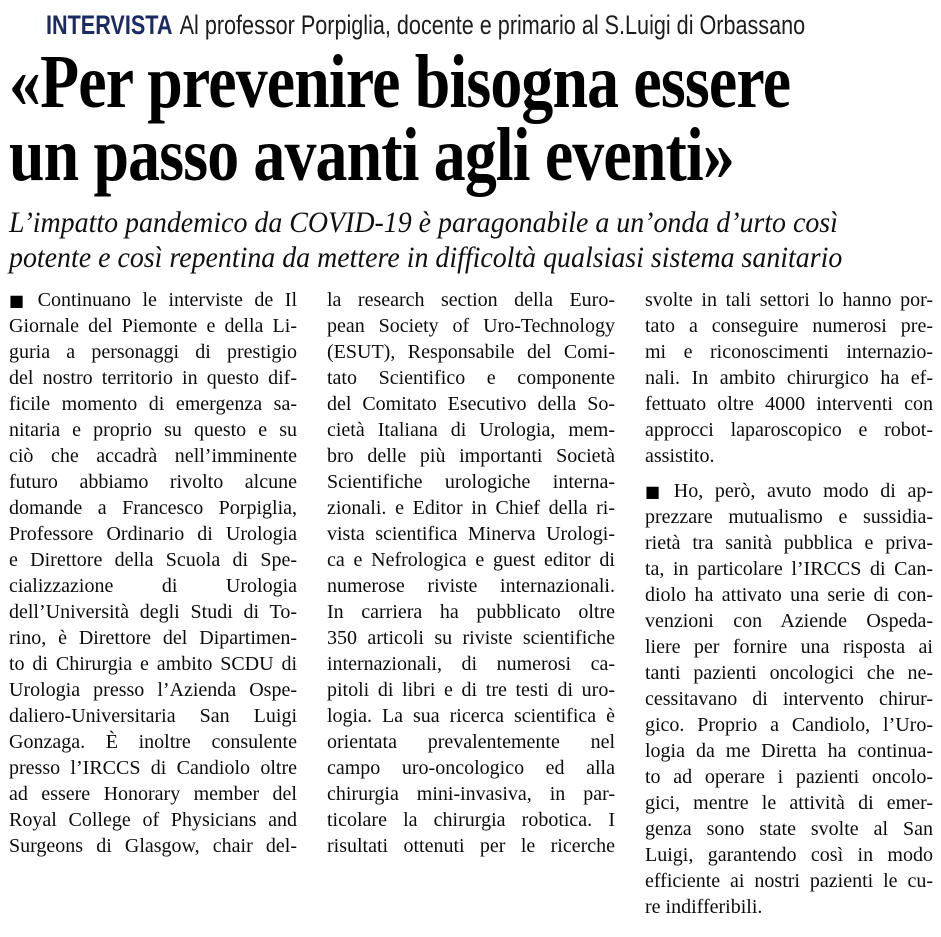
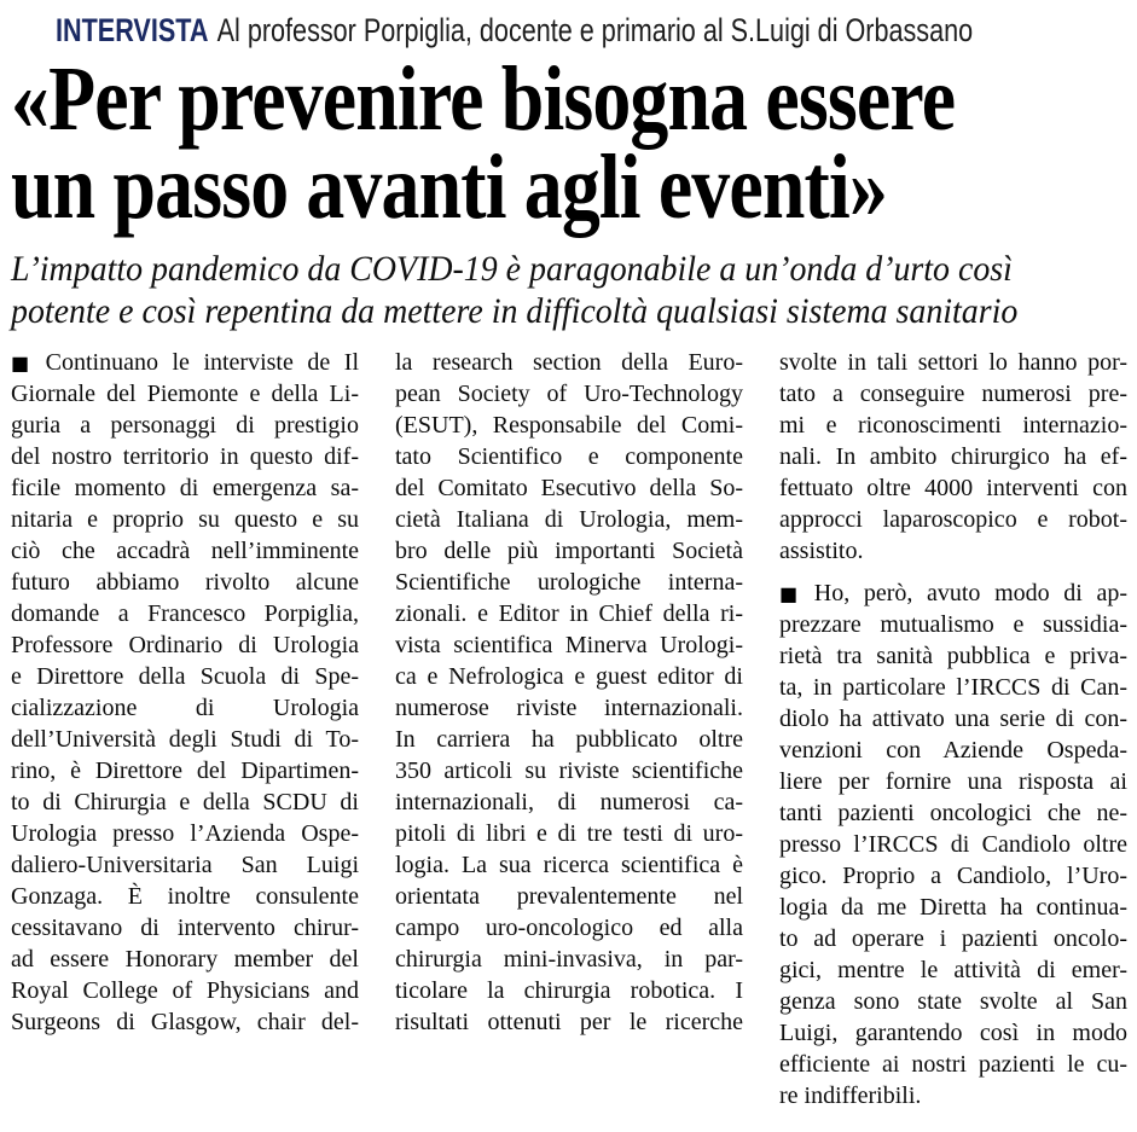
  INTERVISTA Al professor Porpiglia, docente e primario al S.Luigi di Orbassano
  «Per prevenire bisogna essere
  un passo avanti agli eventi»
  L’impatto pandemico da COVID-19 è paragonabile a un’onda d’urto così
  potente e così repentina da mettere in difficoltà qualsiasi sistema sanitario
  ■ Continuano le interviste de Il
  Giornale del Piemonte e della Li-
  guria a personaggi di prestigio
  del nostro territorio in questo dif-
  ficile momento di emergenza sa-
  nitaria e proprio su questo e su
  ciò che accadrà nell’imminente
  futuro abbiamo rivolto alcune
  domande a Francesco Porpiglia,
  Professore Ordinario di Urologia
  e Direttore della Scuola di Spe-
  cializzazione di Urologia
  dell’Università degli Studi di To-
  rino, è Direttore del Dipartimen-
- to di Chirurgia e ambito SCDU di
+ to di Chirurgia e della SCDU di
  Urologia presso l’Azienda Ospe-
  daliero-Universitaria San Luigi
  Gonzaga. È inoltre consulente
- presso l’IRCCS di Candiolo oltre
+ cessitavano di intervento chirur-
  ad essere Honorary member del
  Royal College of Physicians and
  Surgeons di Glasgow, chair del-
  la research section della Euro-
  pean Society of Uro-Technology
  (ESUT), Responsabile del Comi-
  tato Scientifico e componente
  del Comitato Esecutivo della So-
  cietà Italiana di Urologia, mem-
  bro delle più importanti Società
  Scientifiche urologiche interna-
  zionali. e Editor in Chief della ri-
  vista scientifica Minerva Urologi-
  ca e Nefrologica e guest editor di
  numerose riviste internazionali.
  In carriera ha pubblicato oltre
  350 articoli su riviste scientifiche
  internazionali, di numerosi ca-
  pitoli di libri e di tre testi di uro-
  logia. La sua ricerca scientifica è
  orientata prevalentemente nel
  campo uro-oncologico ed alla
  chirurgia mini-invasiva, in par-
  ticolare la chirurgia robotica. I
  risultati ottenuti per le ricerche
  svolte in tali settori lo hanno por-
  tato a conseguire numerosi pre-
  mi e riconoscimenti internazio-
  nali. In ambito chirurgico ha ef-
  fettuato oltre 4000 interventi con
  approcci laparoscopico e robot-
  assistito.
  ■ Ho, però, avuto modo di ap-
  prezzare mutualismo e sussidia-
  rietà tra sanità pubblica e priva-
  ta, in particolare l’IRCCS di Can-
  diolo ha attivato una serie di con-
  venzioni con Aziende Ospeda-
  liere per fornire una risposta ai
  tanti pazienti oncologici che ne-
- cessitavano di intervento chirur-
+ presso l’IRCCS di Candiolo oltre
  gico. Proprio a Candiolo, l’Uro-
  logia da me Diretta ha continua-
  to ad operare i pazienti oncolo-
  gici, mentre le attività di emer-
  genza sono state svolte al San
  Luigi, garantendo così in modo
  efficiente ai nostri pazienti le cu-
  re indifferibili.
